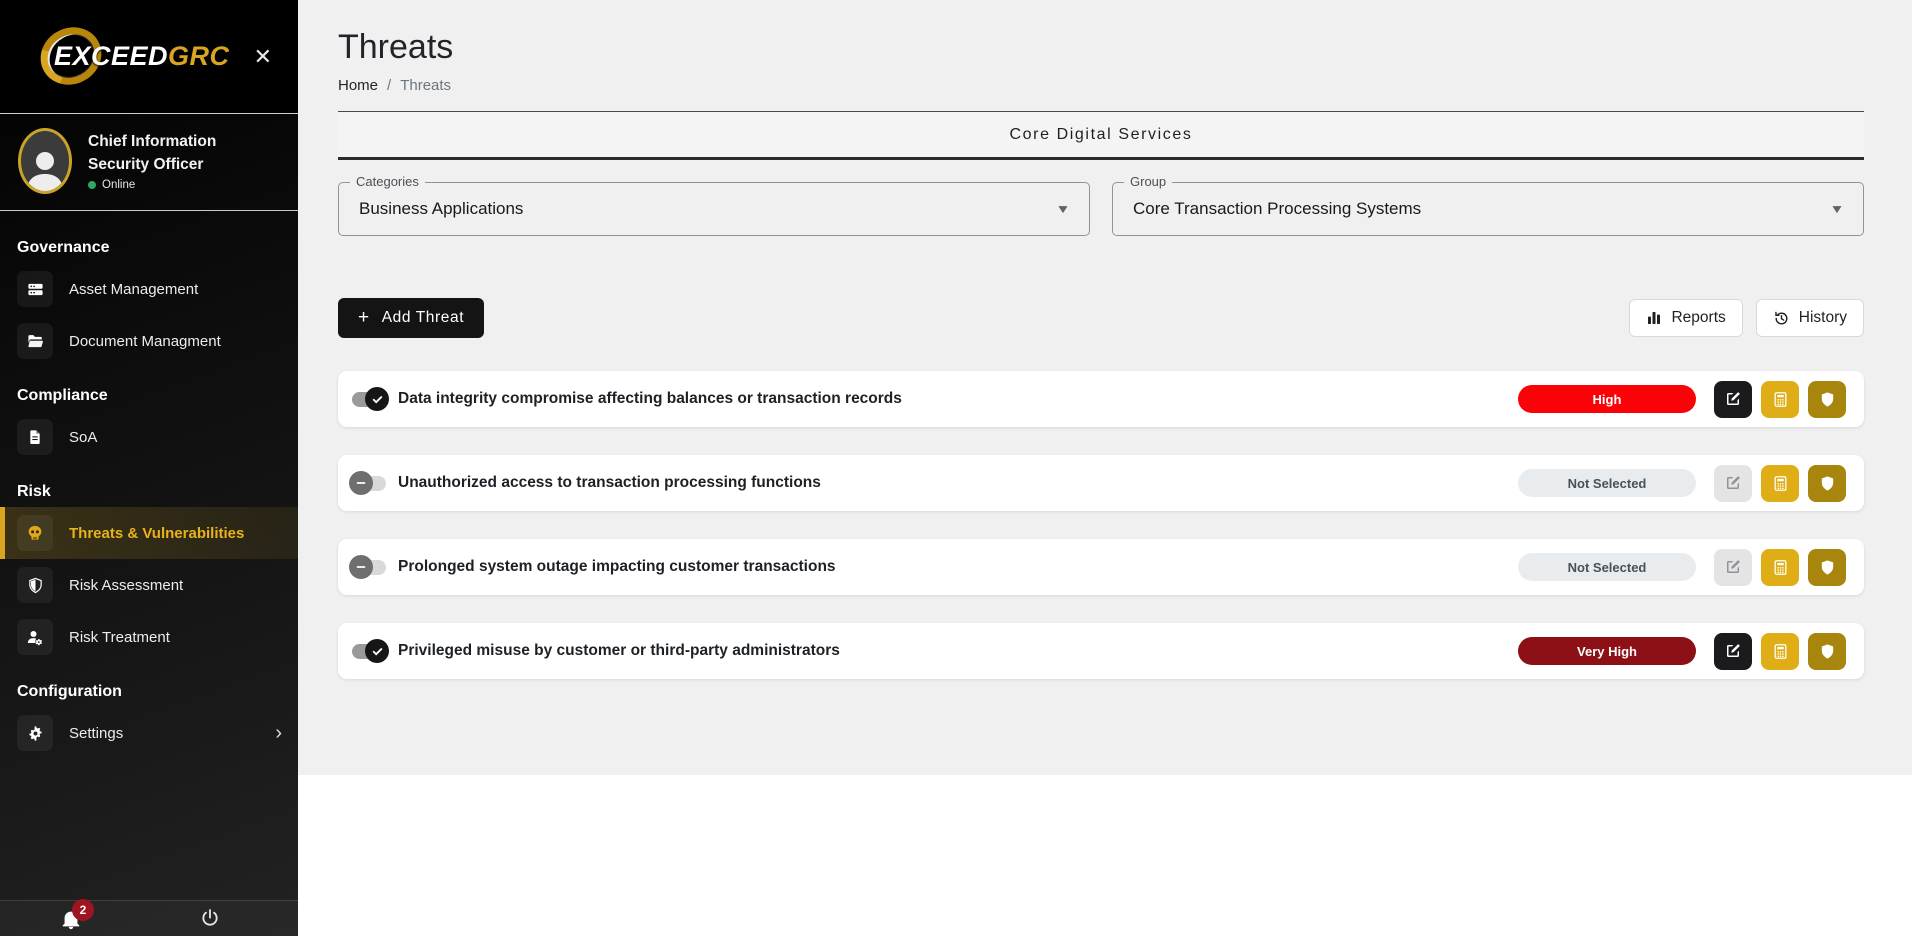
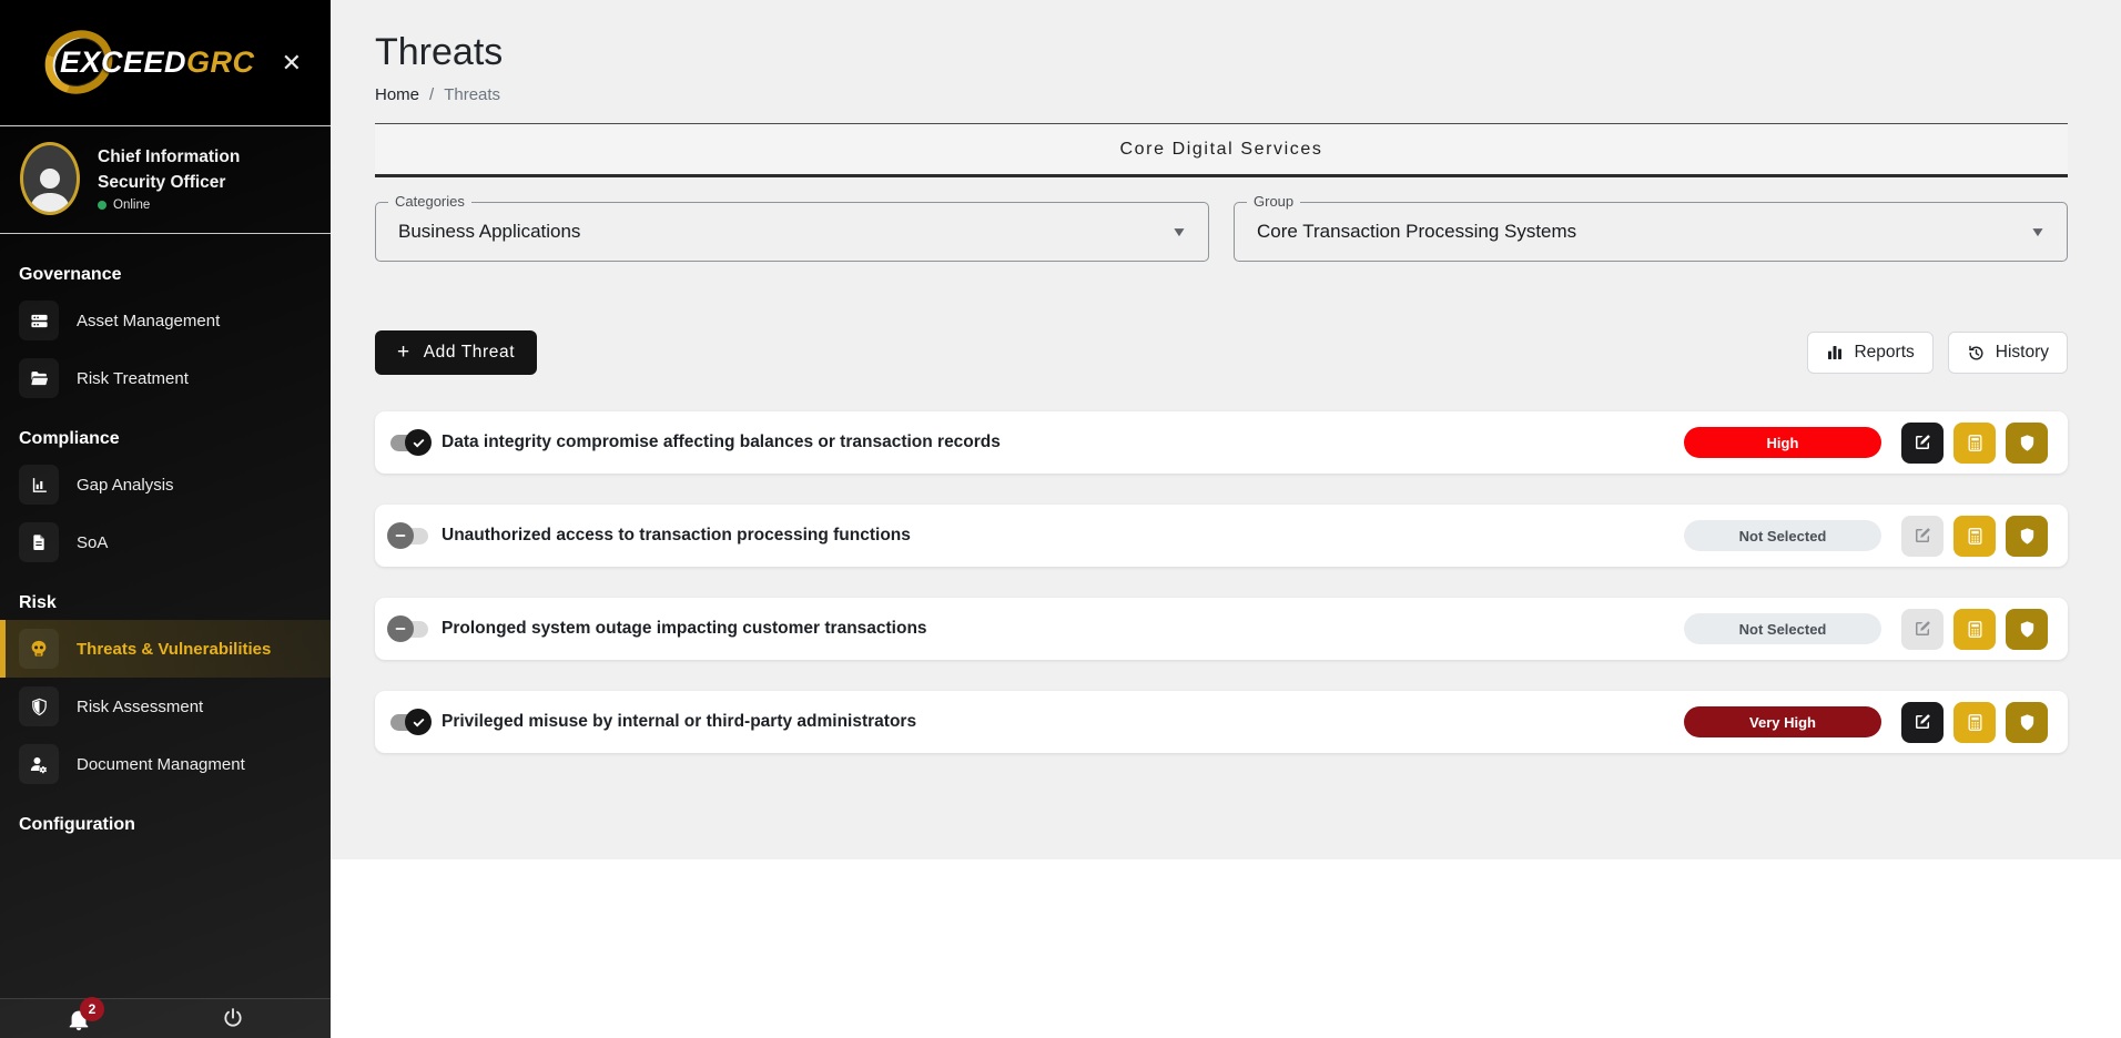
  EXCEEDGRC
  ✕
  Chief Information Security Officer
  Online
  Governance
  Asset Management
- Document Managment
+ Risk Treatment
  Compliance
+ Gap Analysis
  SoA
  Risk
  Threats & Vulnerabilities
  Risk Assessment
- Risk Treatment
+ Document Managment
  Configuration
- Settings
- ›
  2
  Threats
  Home
  /
  Threats
  Core Digital Services
  Categories
  Business Applications
  ▼
  Group
  Core Transaction Processing Systems
  ▼
  +
  Add Threat
  Reports
  History
  Data integrity compromise affecting balances or transaction records
  High
  Unauthorized access to transaction processing functions
  Not Selected
  Prolonged system outage impacting customer transactions
  Not Selected
- Privileged misuse by customer or third-party administrators
+ Privileged misuse by internal or third-party administrators
  Very High
